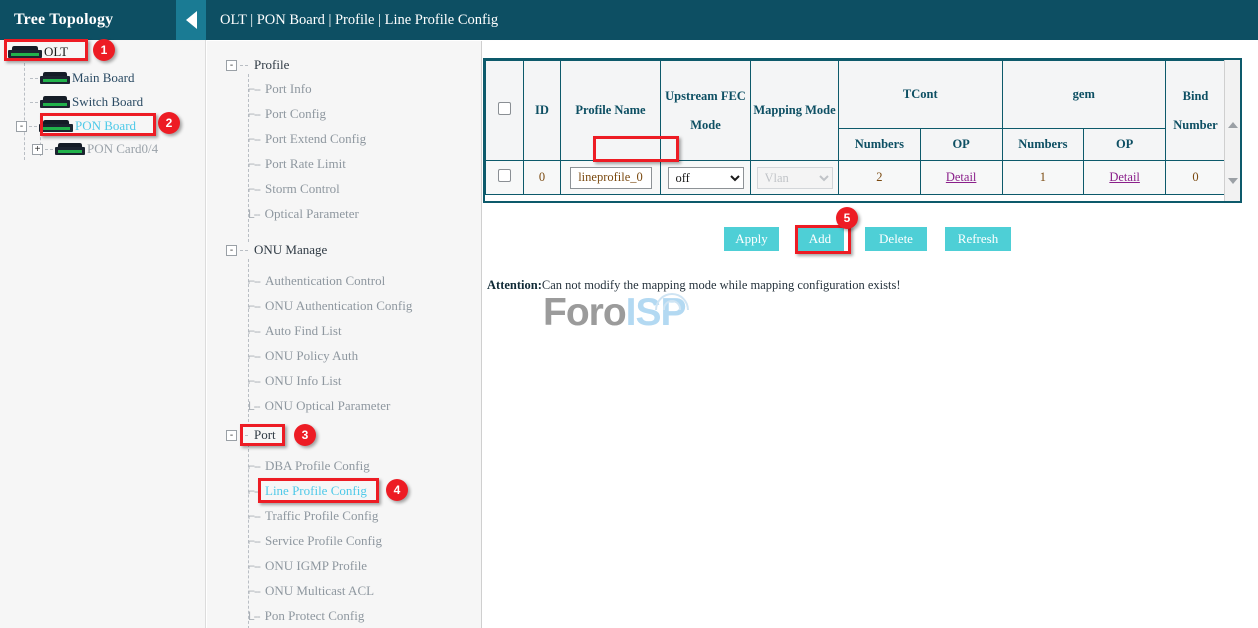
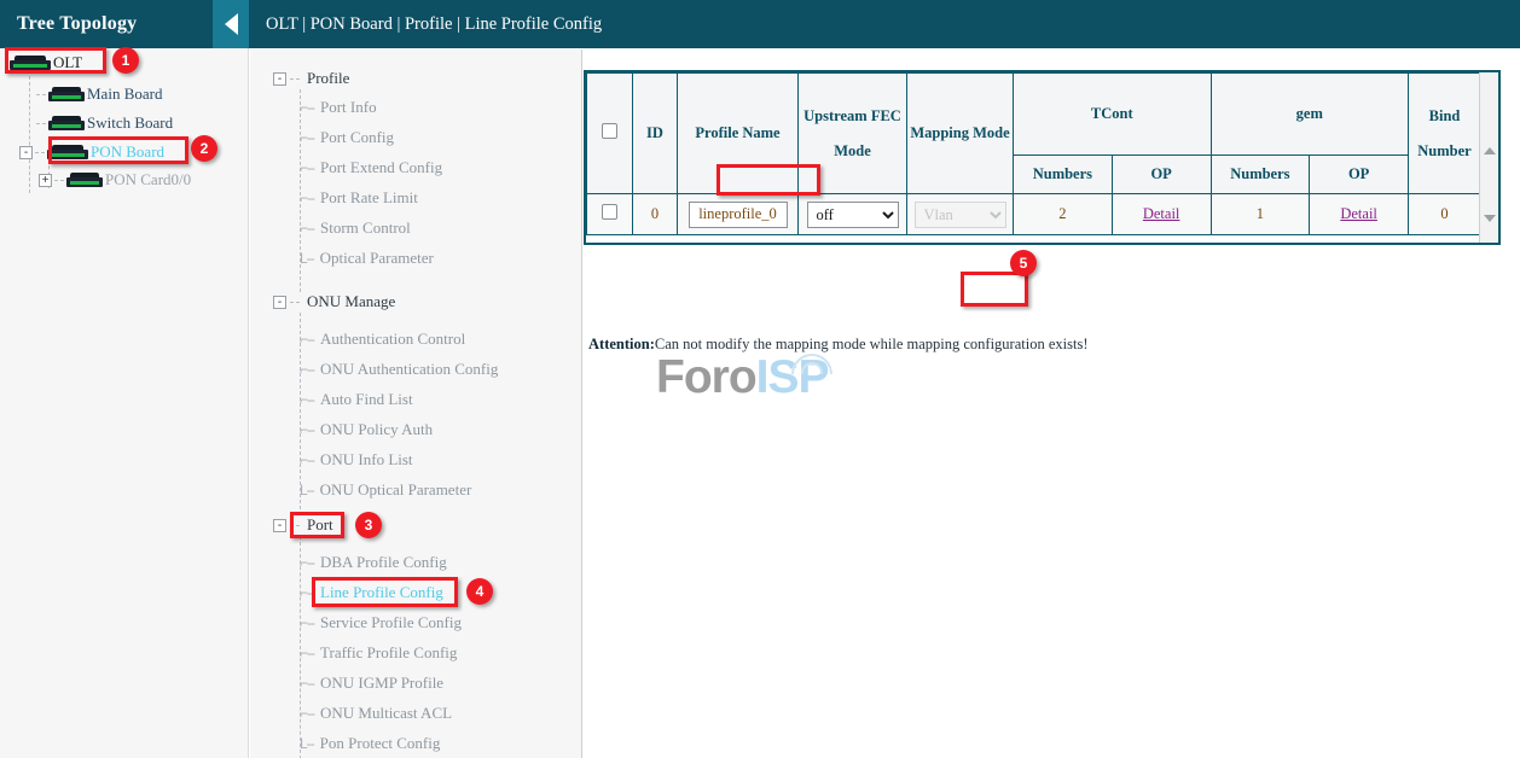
  Tree Topology
  OLT
  Main Board
  Switch Board
  -
  PON Board
  +
- PON Card0/4
+ PON Card0/0
  OLT | PON Board | Profile | Line Profile Config
  -
  Profile
  ⌐--
  Port Info
  ⌐--
  Port Config
  ⌐--
  Port Extend Config
  ⌐--
  Port Rate Limit
  ⌐--
  Storm Control
  L--
  Optical Parameter
  -
  ONU Manage
  ⌐--
  Authentication Control
  ⌐--
  ONU Authentication Config
  ⌐--
  Auto Find List
  ⌐--
  ONU Policy Auth
  ⌐--
  ONU Info List
  L--
  ONU Optical Parameter
  -
  Port
  ⌐--
  DBA Profile Config
  ⌐--
  Line Profile Config
  ⌐--
- Traffic Profile Config
+ Service Profile Config
  ⌐--
- Service Profile Config
+ Traffic Profile Config
  ⌐--
  ONU IGMP Profile
  ⌐--
  ONU Multicast ACL
  L--
  Pon Protect Config
  	ID	Profile Name	Upstream FEC Mode	Mapping Mode	TCont	gem	Bind Number
  Numbers	OP	Numbers	OP
  	0	lineprofile_0	off	Vlan	2	Detail	1	Detail	0
- Apply
- Add
- Delete
- Refresh
  Attention:Can not modify the mapping mode while mapping configuration exists!
  ForoISP
  1
  2
  3
  4
  5
